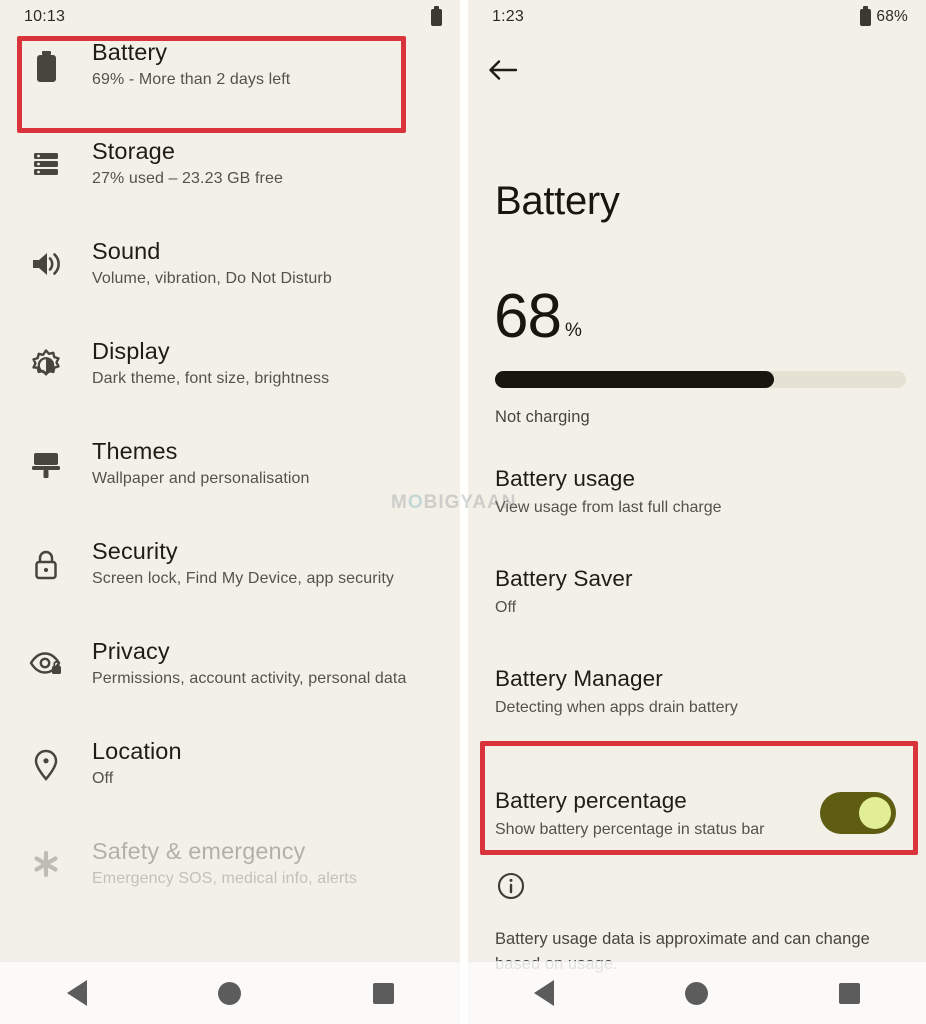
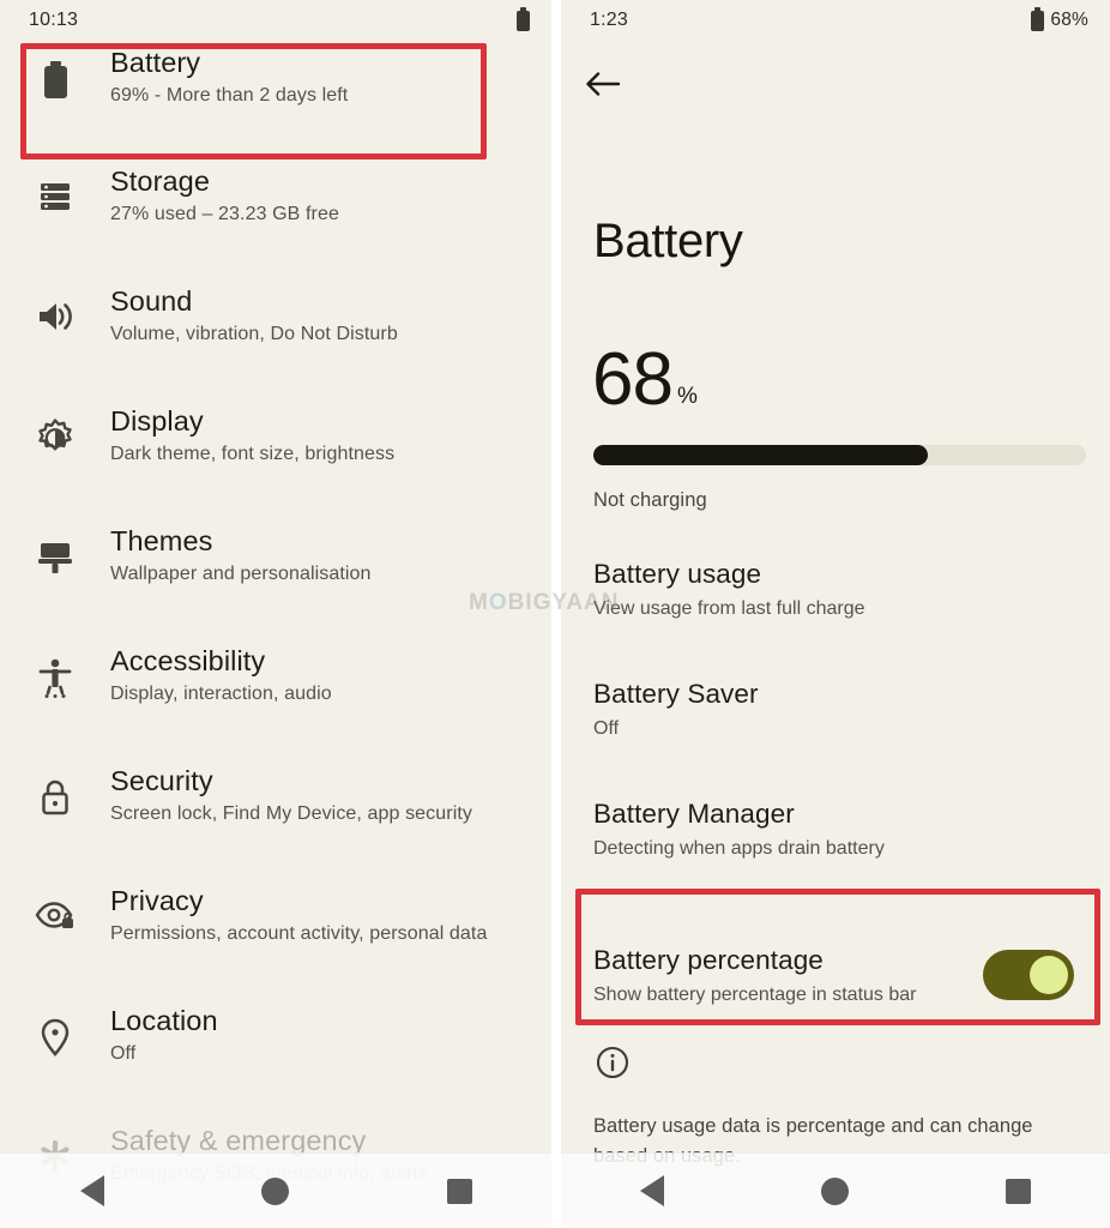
  10:13
  Battery
  69% - More than 2 days left
  Storage
  27% used – 23.23 GB free
  Sound
  Volume, vibration, Do Not Disturb
  Display
  Dark theme, font size, brightness
  Themes
  Wallpaper and personalisation
+ Accessibility
+ Display, interaction, audio
  Security
  Screen lock, Find My Device, app security
  Privacy
  Permissions, account activity, personal data
  Location
  Off
  Safety & emergency
  Emergency SOS, medical info, alerts
  1:23
  68%
  Battery
  68
  %
  Not charging
  Battery usage
  View usage from last full charge
  Battery Saver
  Off
  Battery Manager
  Detecting when apps drain battery
  Battery percentage
  Show battery percentage in status bar
- Battery usage data is approximate and can change based on usage.
+ Battery usage data is percentage and can change based on usage.
  MOBIGYAAN
